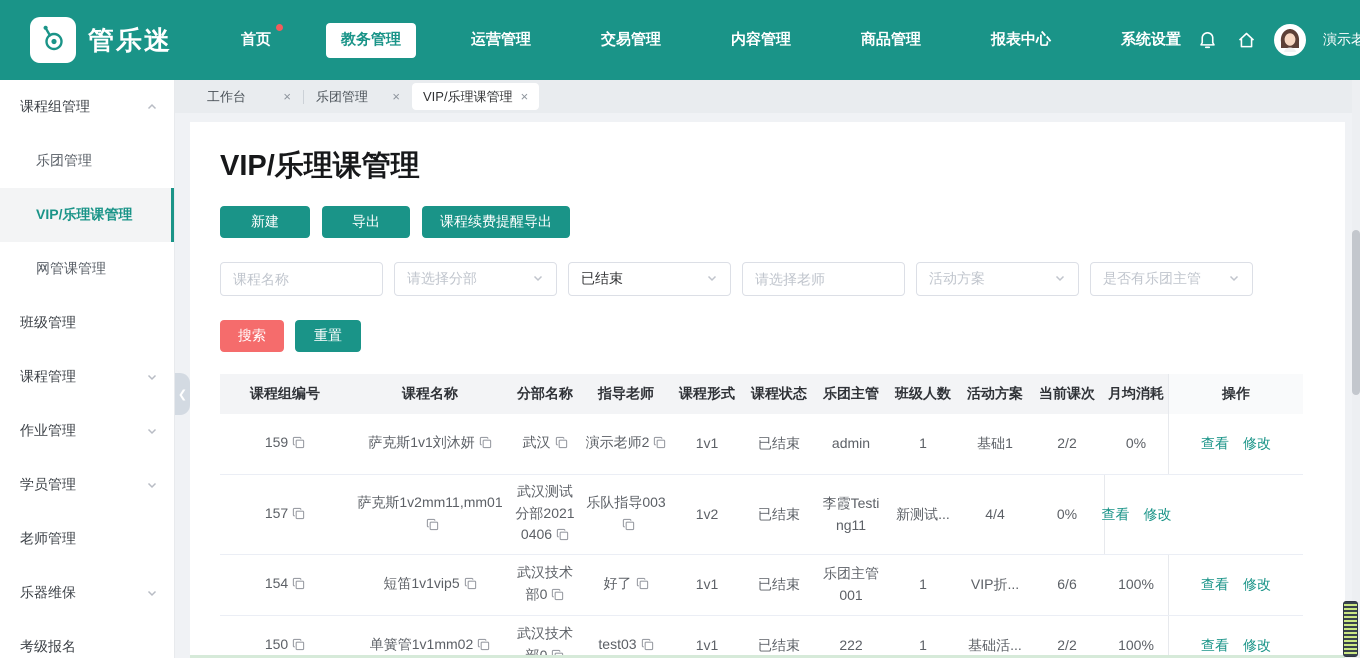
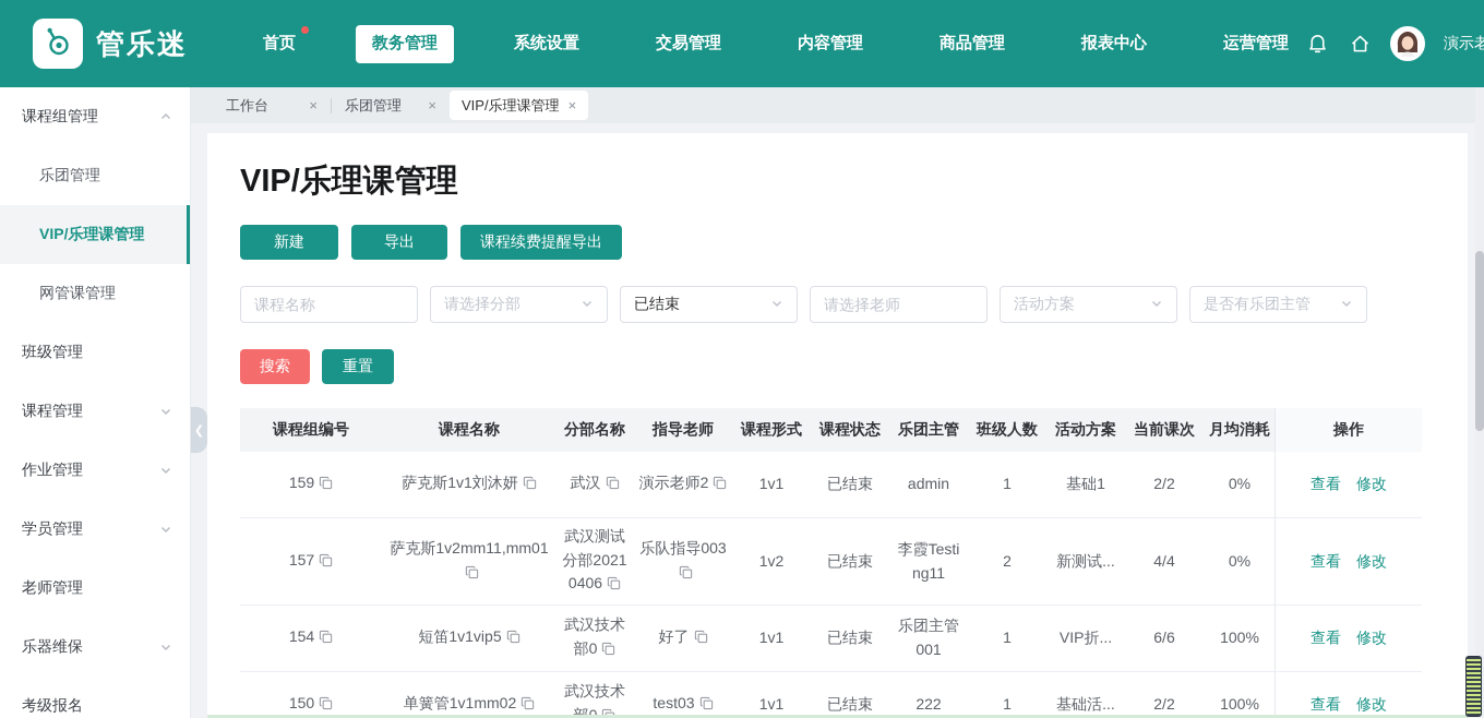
  管乐迷
  首页
  教务管理
- 运营管理
+ 系统设置
  交易管理
  内容管理
  商品管理
  报表中心
- 系统设置
+ 运营管理
  课程组管理
  乐团管理
  VIP/乐理课管理
  网管课管理
  班级管理
  课程管理
  作业管理
  学员管理
  老师管理
  乐器维保
  考级报名
  ❮
  工作台
  ×
  乐团管理
  ×
  VIP/乐理课管理
  ×
  VIP/乐理课管理
  新建
  导出
  课程续费提醒导出
  课程名称
  请选择分部
  已结束
  请选择老师
  活动方案
  是否有乐团主管
  搜索
  重置
  课程组编号
  课程名称
  分部名称
  指导老师
  课程形式
  课程状态
  乐团主管
  班级人数
  活动方案
  当前课次
  月均消耗
  操作
  159
  萨克斯1v1刘沐妍
  武汉
  演示老师2
  1v1
  已结束
  admin
  1
  基础1
  2/2
  0%
  查看
  修改
  157
  萨克斯1v2mm11,mm01
  武汉测试分部20210406
  乐队指导003
  1v2
  已结束
  李霞Testing11
+ 2
  新测试...
  4/4
  0%
  查看
  修改
  154
  短笛1v1vip5
  武汉技术部0
  好了
  1v1
  已结束
  乐团主管001
  1
  VIP折...
  6/6
  100%
  查看
  修改
  150
  单簧管1v1mm02
  test03
  1v1
  已结束
  222
  1
  基础活...
  2/2
  100%
  查看
  修改
